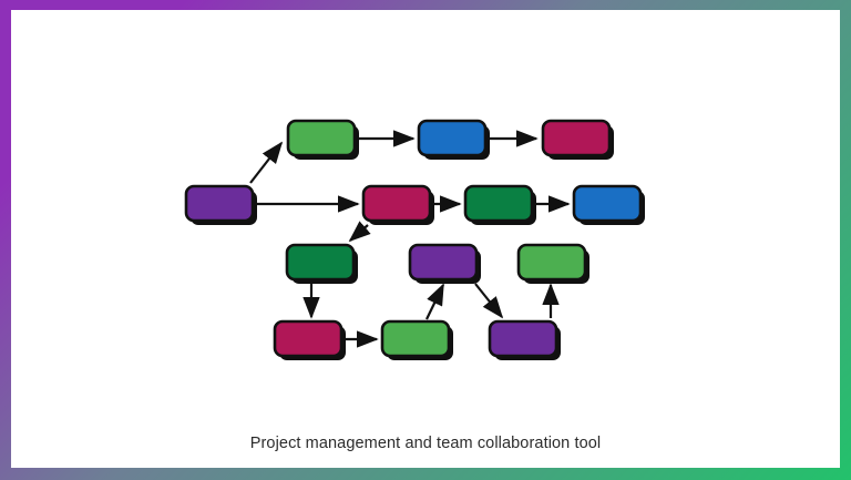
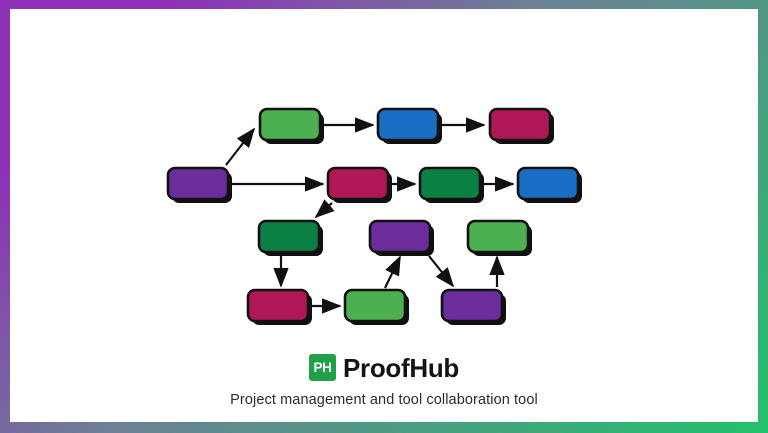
+ PH
+ ProofHub
- Project management and team collaboration tool
+ Project management and tool collaboration tool
